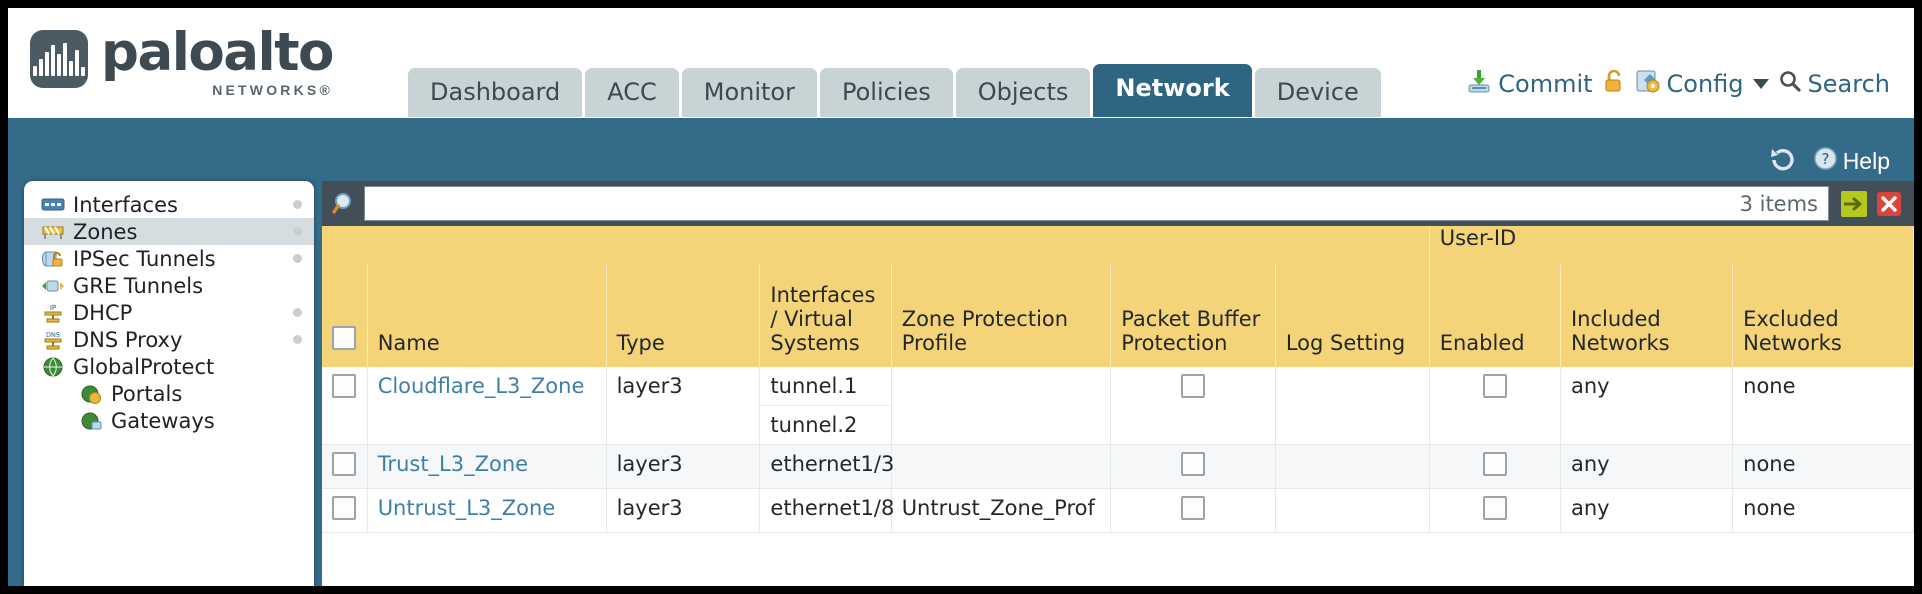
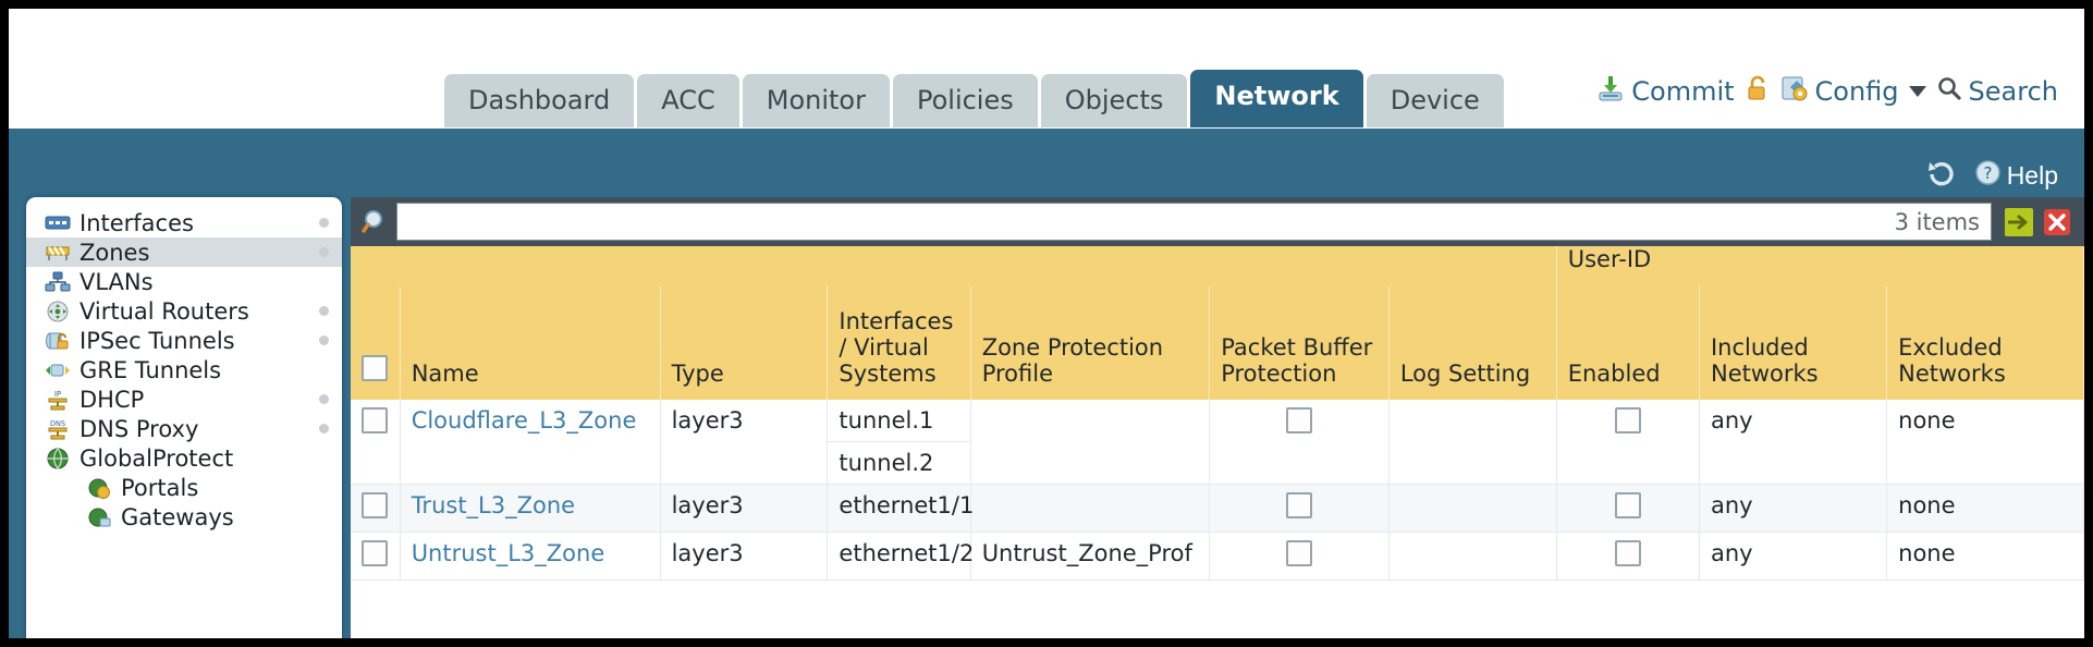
- paloalto
- NETWORKS®
  Dashboard
  ACC
  Monitor
  Policies
  Objects
  Network
  Device
  Commit
  Config
  Search
  ?
  Help
  Interfaces
  Zones
+ VLANs
+ Virtual Routers
  IPSec Tunnels
  GRE Tunnels
  IP
  DHCP
  DNS
  DNS Proxy
  GlobalProtect
  Portals
  Gateways
  3 items
  	User-ID
  	Name	Type	Interfaces / Virtual Systems	Zone Protection Profile	Packet Buffer Protection	Log Setting	Enabled	Included Networks	Excluded Networks
  	Cloudflare_L3_Zone	layer3	tunnel.1 tunnel.2					any	none
- 	Trust_L3_Zone	layer3	ethernet1/3					any	none
+ 	Trust_L3_Zone	layer3	ethernet1/1					any	none
- 	Untrust_L3_Zone	layer3	ethernet1/8	Untrust_Zone_Prof				any	none
+ 	Untrust_L3_Zone	layer3	ethernet1/2	Untrust_Zone_Prof				any	none
